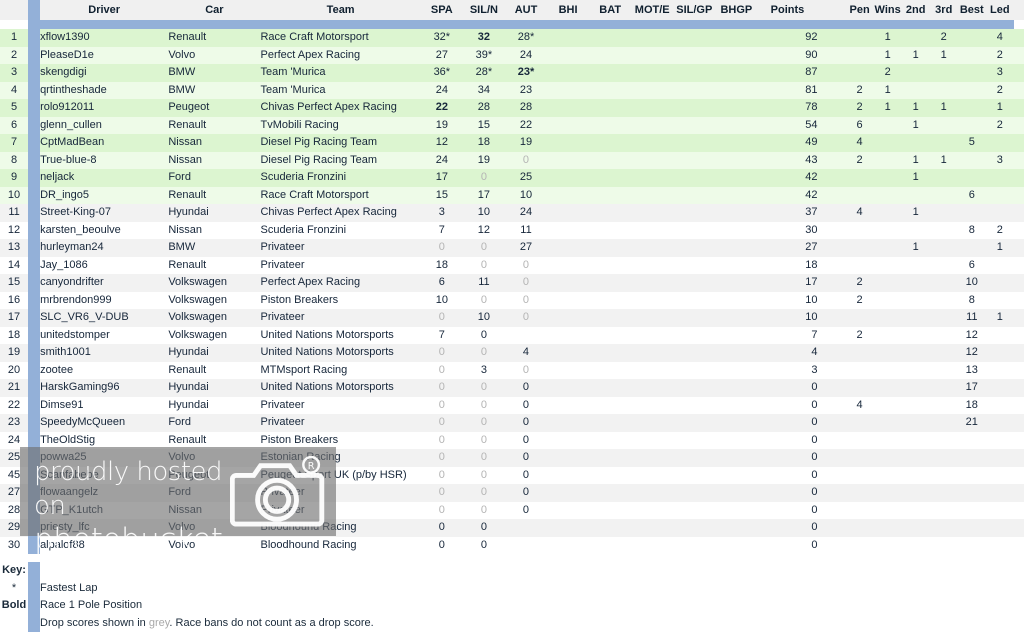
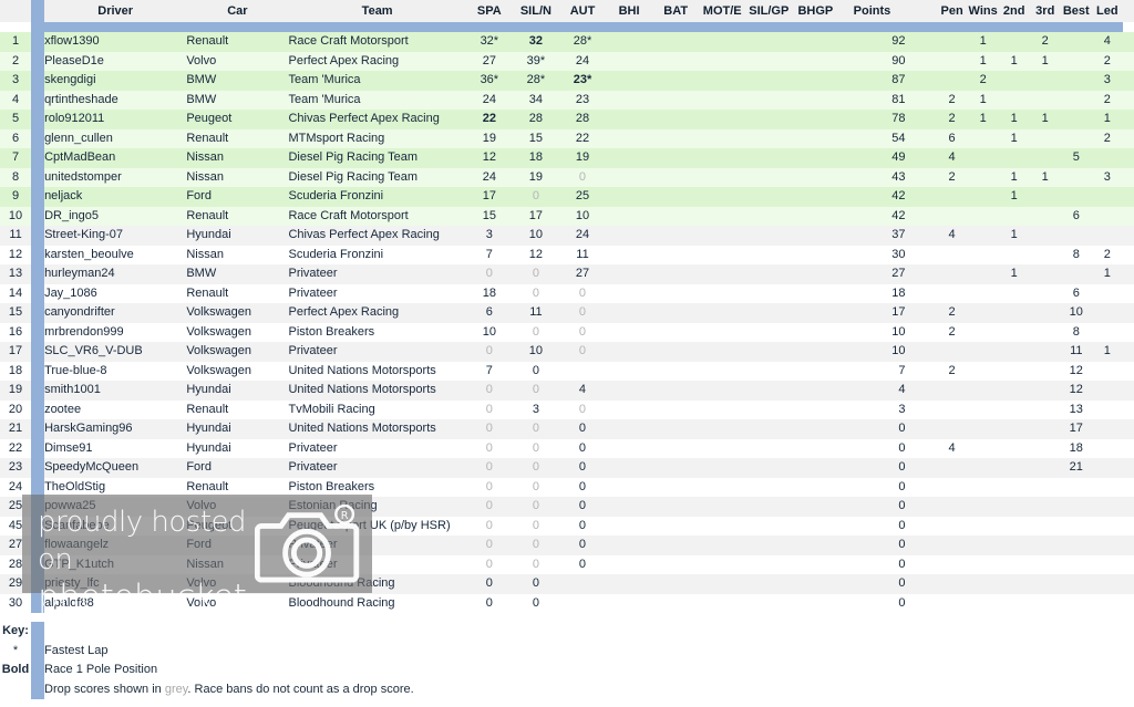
  		Driver	Car	Team	SPA	SIL/N	AUT	BHI	BAT	MOT/E	SIL/GP	BHGP	Points		Pen	Wins	2nd	3rd	Best	Led
  1		xflow1390	Renault	Race Craft Motorsport	32*	32	28*						92			1		2		4
  2		PleaseD1e	Volvo	Perfect Apex Racing	27	39*	24						90			1	1	1		2
  3		skengdigi	BMW	Team 'Murica	36*	28*	23*						87			2				3
  4		qrtintheshade	BMW	Team 'Murica	24	34	23						81		2	1				2
  5		rolo912011	Peugeot	Chivas Perfect Apex Racing	22	28	28						78		2	1	1	1		1
- 6		glenn_cullen	Renault	TvMobili Racing	19	15	22						54		6		1			2
+ 6		glenn_cullen	Renault	MTMsport Racing	19	15	22						54		6		1			2
  7		CptMadBean	Nissan	Diesel Pig Racing Team	12	18	19						49		4				5
- 8		True-blue-8	Nissan	Diesel Pig Racing Team	24	19	0						43		2		1	1		3
+ 8		unitedstomper	Nissan	Diesel Pig Racing Team	24	19	0						43		2		1	1		3
  9		neljack	Ford	Scuderia Fronzini	17	0	25						42				1
  10		DR_ingo5	Renault	Race Craft Motorsport	15	17	10						42						6
  11		Street-King-07	Hyundai	Chivas Perfect Apex Racing	3	10	24						37		4		1
  12		karsten_beoulve	Nissan	Scuderia Fronzini	7	12	11						30						8	2
  13		hurleyman24	BMW	Privateer	0	0	27						27				1			1
  14		Jay_1086	Renault	Privateer	18	0	0						18						6
  15		canyondrifter	Volkswagen	Perfect Apex Racing	6	11	0						17		2				10
  16		mrbrendon999	Volkswagen	Piston Breakers	10	0	0						10		2				8
  17		SLC_VR6_V-DUB	Volkswagen	Privateer	0	10	0						10						11	1
- 18		unitedstomper	Volkswagen	United Nations Motorsports	7	0							7		2				12
+ 18		True-blue-8	Volkswagen	United Nations Motorsports	7	0							7		2				12
  19		smith1001	Hyundai	United Nations Motorsports	0	0	4						4						12
- 20		zootee	Renault	MTMsport Racing	0	3	0						3						13
+ 20		zootee	Renault	TvMobili Racing	0	3	0						3						13
  21		HarskGaming96	Hyundai	United Nations Motorsports	0	0	0						0						17
  22		Dimse91	Hyundai	Privateer	0	0	0						0		4				18
  23		SpeedyMcQueen	Ford	Privateer	0	0	0						0						21
  24		TheOldStig	Renault	Piston Breakers	0	0	0						0
  25		powwa25	Volvo	Estonianacing	0	0	0						0
  45		Scanfabebe	Peugeot	Peugert UK (p/by HSR)	0	0	0						0
  27		flowaangelz	Ford	Piveer	0	0	0						0
  28		GTP_K1utch	Nissan	Per	0	0	0						0
  29		priesty_lfc	Volvo	Bloodhound Racing	0	0							0
  30		alpalof88	Volvo	Bloodhound Racing	0	0							0
  Key:
  *		Fastest Lap
  Bold		Race 1 Pole Position
  		Drop scores shown in grey. Race bans do not count as a drop score.
  proudly hosted on
  photobucket
  R
